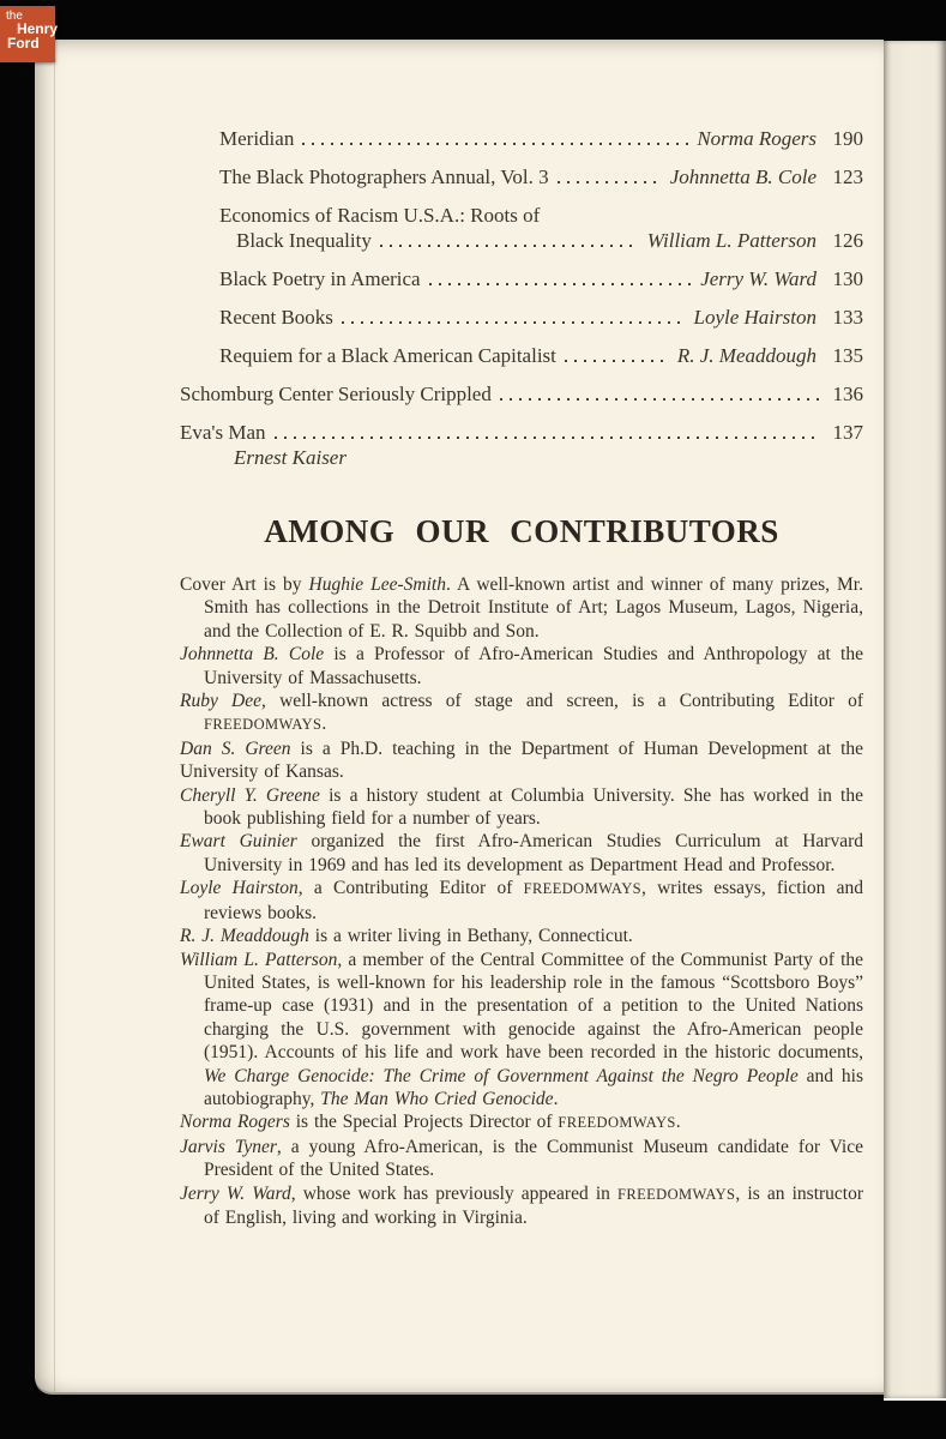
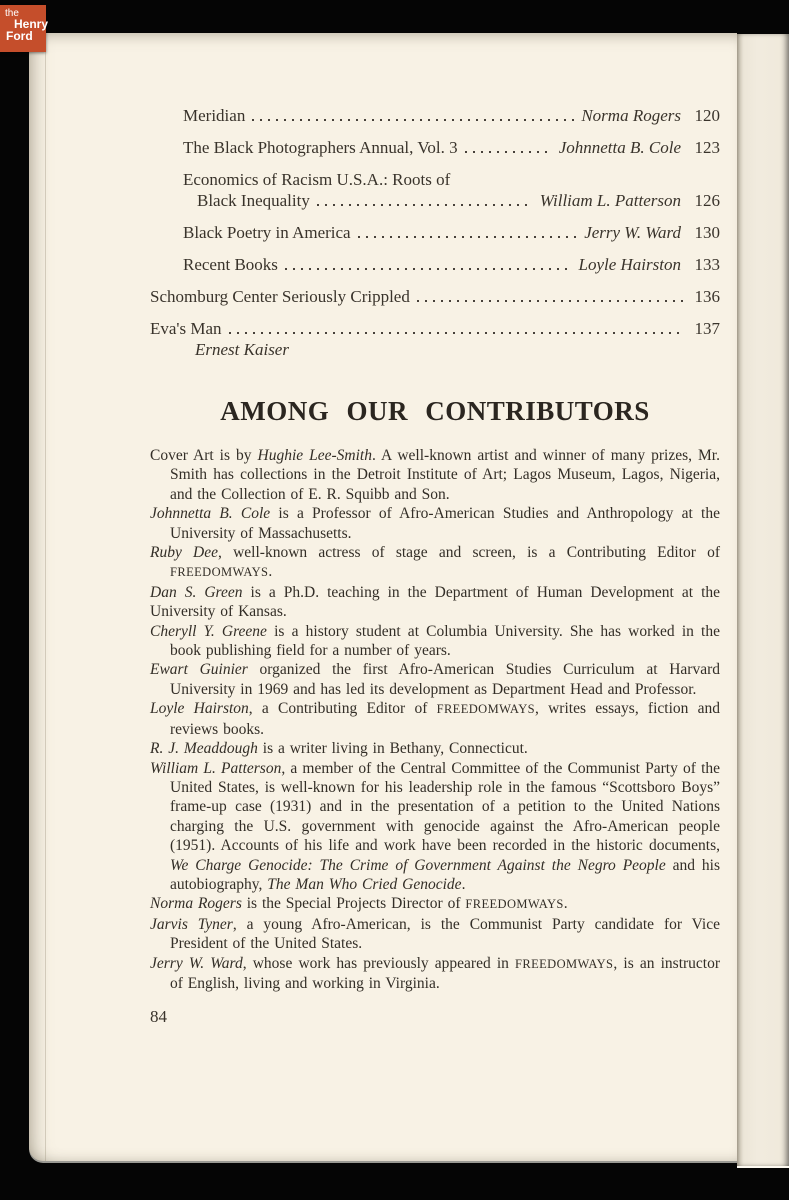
  Meridian
  Norma Rogers
- 190
+ 120
  The Black Photographers Annual, Vol. 3
  Johnnetta B. Cole
  123
  Economics of Racism U.S.A.: Roots of
  Black Inequality
  William L. Patterson
  126
  Black Poetry in America
  Jerry W. Ward
  130
  Recent Books
  Loyle Hairston
  133
- Requiem for a Black American Capitalist
- R. J. Meaddough
- 135
  Schomburg Center Seriously Crippled
  136
  Eva's Man
  137
  Ernest Kaiser
  AMONG OUR CONTRIBUTORS
  Cover Art is by Hughie Lee-Smith. A well-known artist and winner of many prizes, Mr. Smith has collections in the Detroit Institute of Art; Lagos Museum, Lagos, Nigeria, and the Collection of E. R. Squibb and Son.
  Johnnetta B. Cole is a Professor of Afro-American Studies and Anthropology at the University of Massachusetts.
  Ruby Dee, well-known actress of stage and screen, is a Contributing Editor of FREEDOMWAYS.
  Dan S. Green is a Ph.D. teaching in the Department of Human Development at the University of Kansas.
  Cheryll Y. Greene is a history student at Columbia University. She has worked in the book publishing field for a number of years.
  Ewart Guinier organized the first Afro-American Studies Curriculum at Harvard University in 1969 and has led its development as Department Head and Professor.
  Loyle Hairston, a Contributing Editor of FREEDOMWAYS, writes essays, fiction and reviews books.
  R. J. Meaddough is a writer living in Bethany, Connecticut.
  William L. Patterson, a member of the Central Committee of the Communist Party of the United States, is well-known for his leadership role in the famous “Scottsboro Boys” frame-up case (1931) and in the presentation of a petition to the United Nations charging the U.S. government with genocide against the Afro-American people (1951). Accounts of his life and work have been recorded in the historic documents, We Charge Genocide: The Crime of Government Against the Negro People and his autobiography, The Man Who Cried Genocide.
  Norma Rogers is the Special Projects Director of FREEDOMWAYS.
- Jarvis Tyner, a young Afro-American, is the Communist Museum candidate for Vice President of the United States.
+ Jarvis Tyner, a young Afro-American, is the Communist Party candidate for Vice President of the United States.
  Jerry W. Ward, whose work has previously appeared in FREEDOMWAYS, is an instructor of English, living and working in Virginia.
+ 84
  the
  Henry
  Ford
